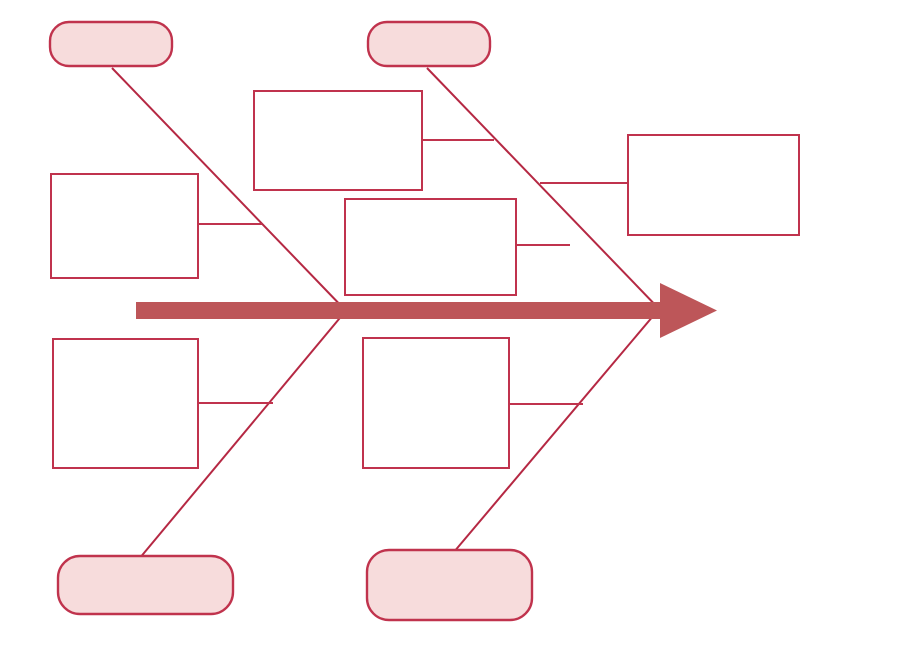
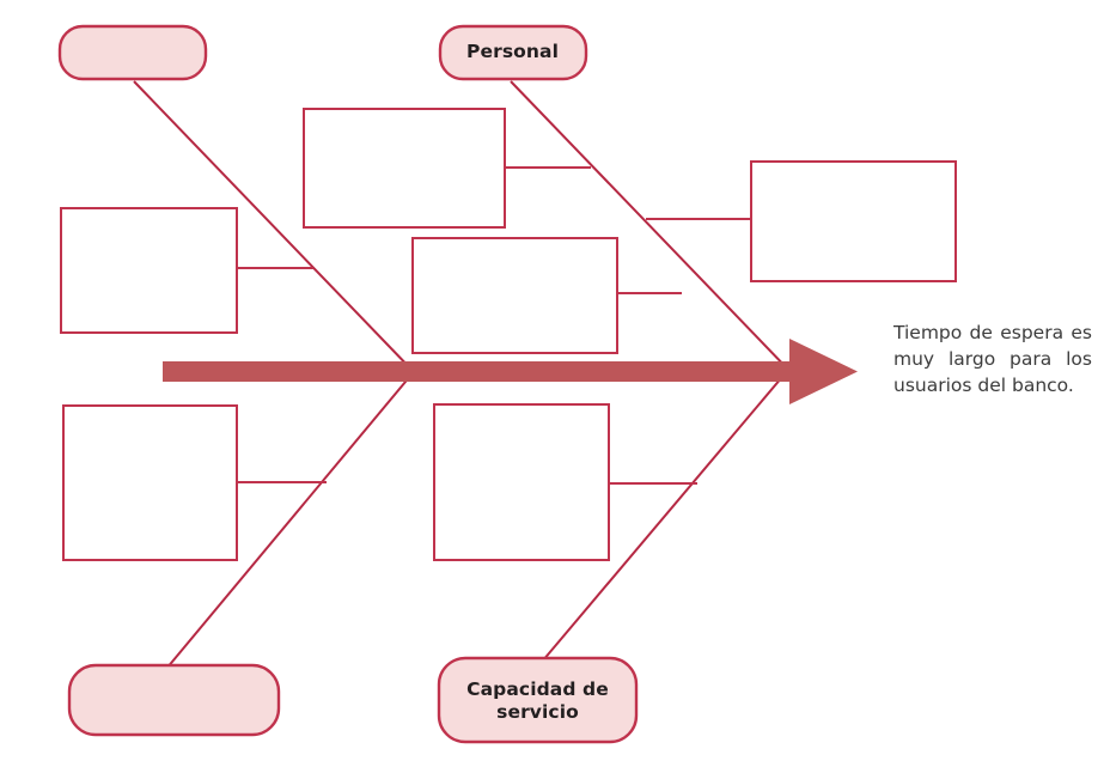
+ Personal
+ Capacidad de servicio
+ Tiempo de espera es muy largo para los usuarios del banco.
